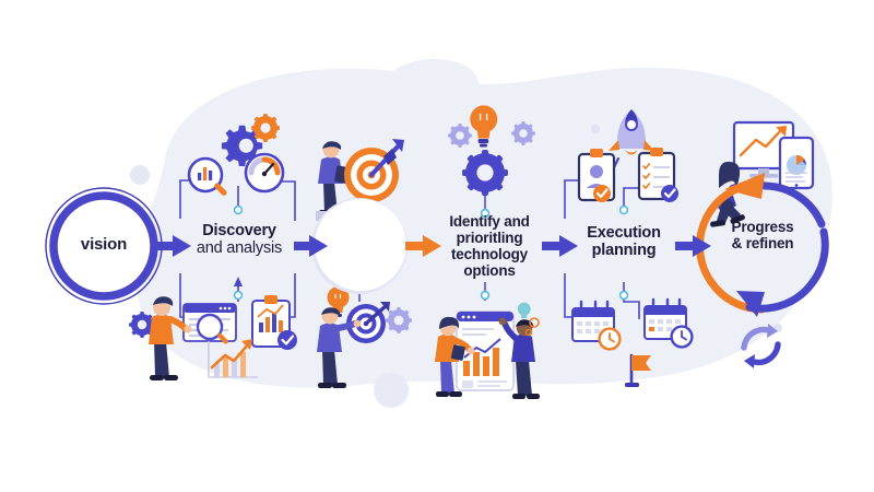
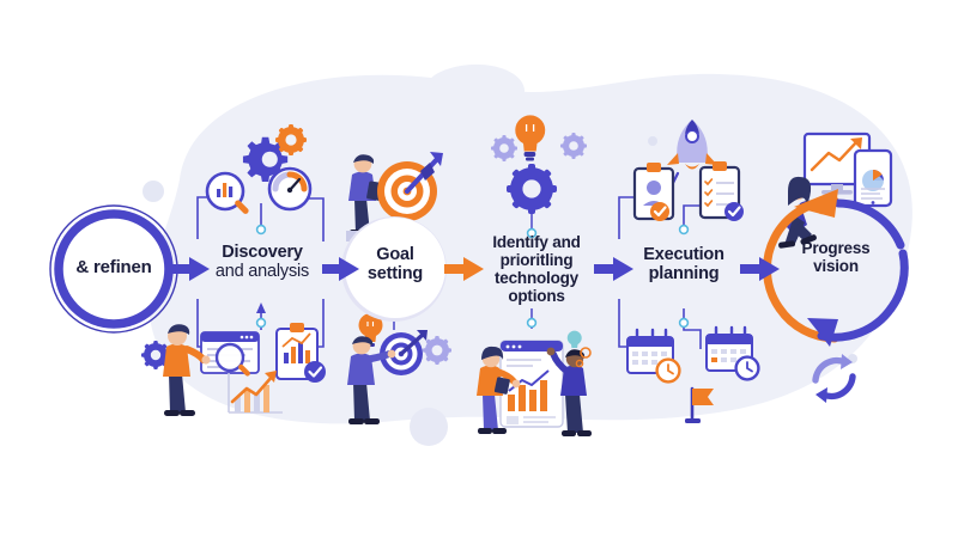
- vision
+ & refinen
  Discovery
  and analysis
+ Goal
+ setting
  Identify and
  prioritling
  technology
  options
  Execution
  planning
  Progress
- & refinen
+ vision
